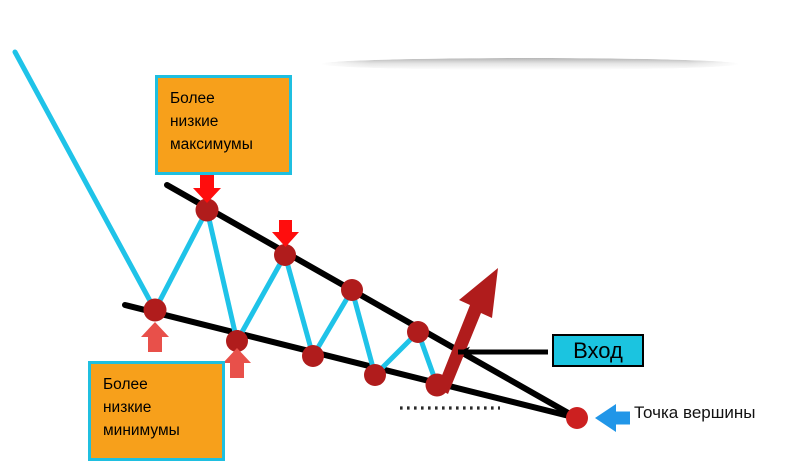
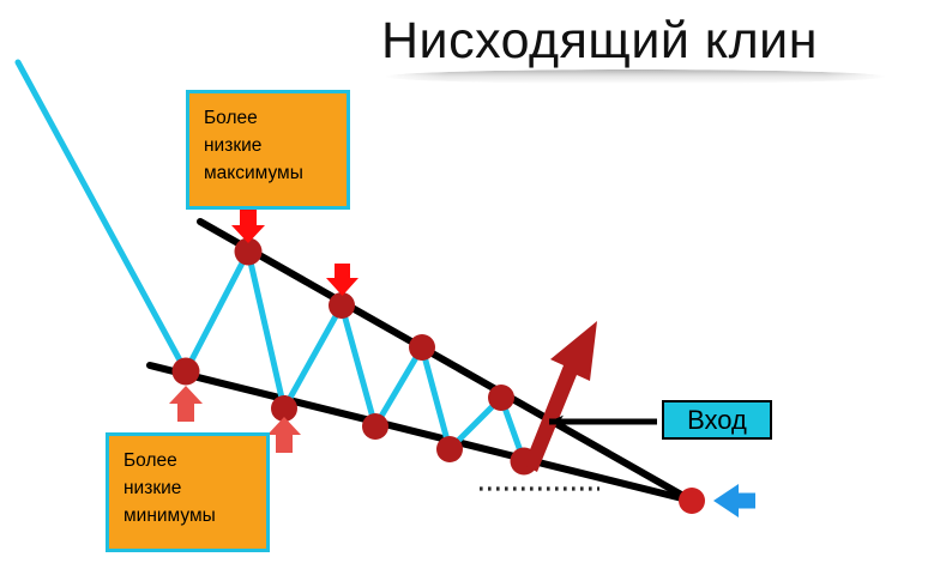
+ Нисходящий клин
  Более
  низкие
  максимумы
  Более
  низкие
  минимумы
  Вход
- Точка вершины
